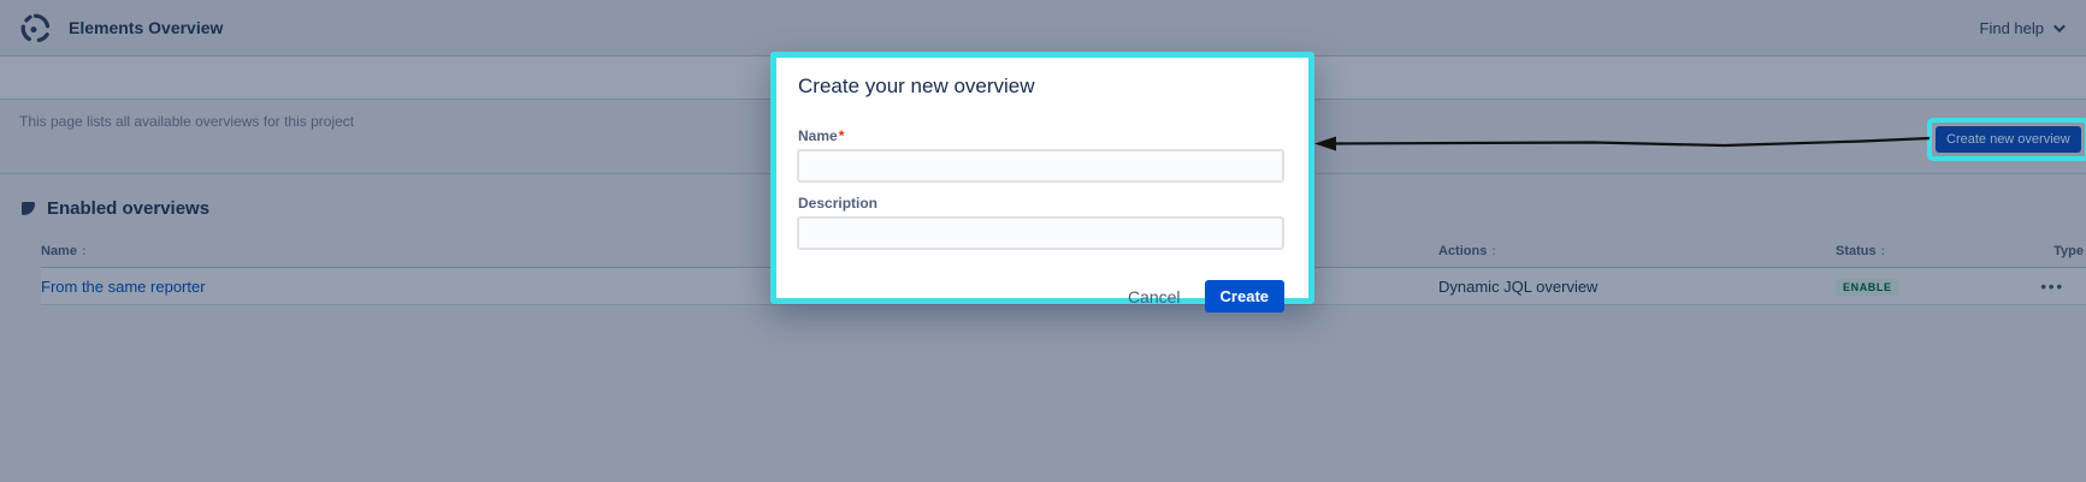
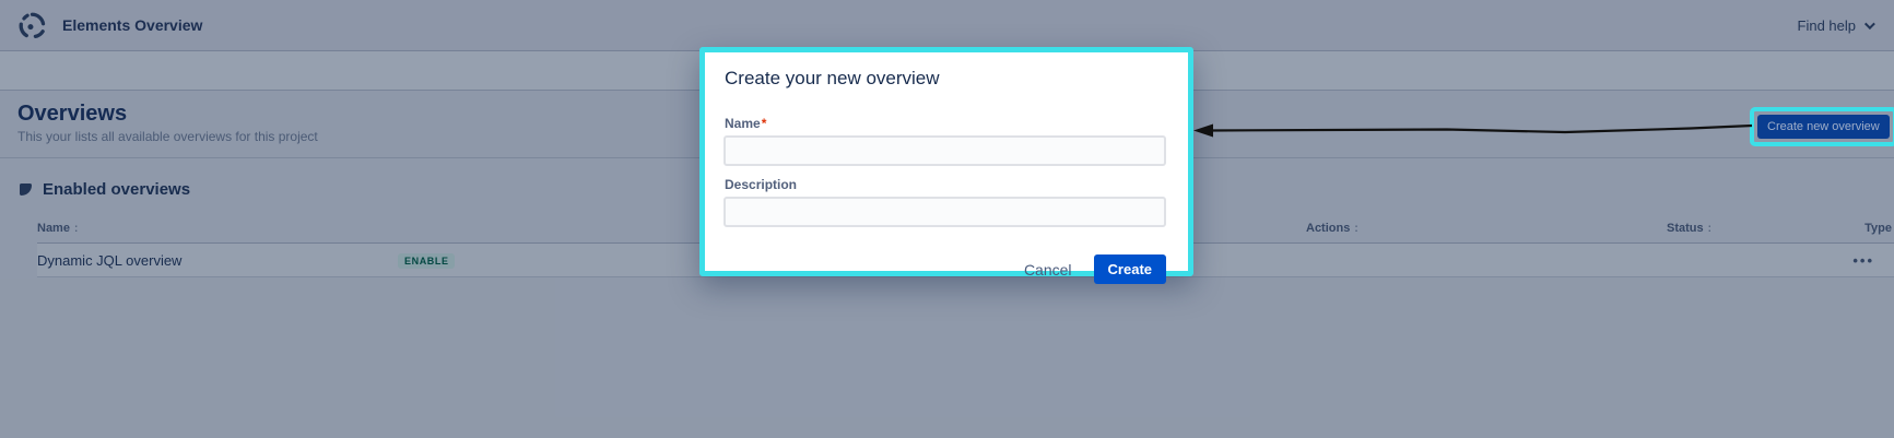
  Elements Overview
  Find help
+ Overviews
- This page lists all available overviews for this project
+ This your lists all available overviews for this project
  Enabled overviews
  Name :
  Actions :
  Status :
  Type
- From the same reporter
  Dynamic JQL overview
  ENABLE
  •••
  Create your new overview
  Name*
  Description
  Cancel
  Create
  Create new overview
